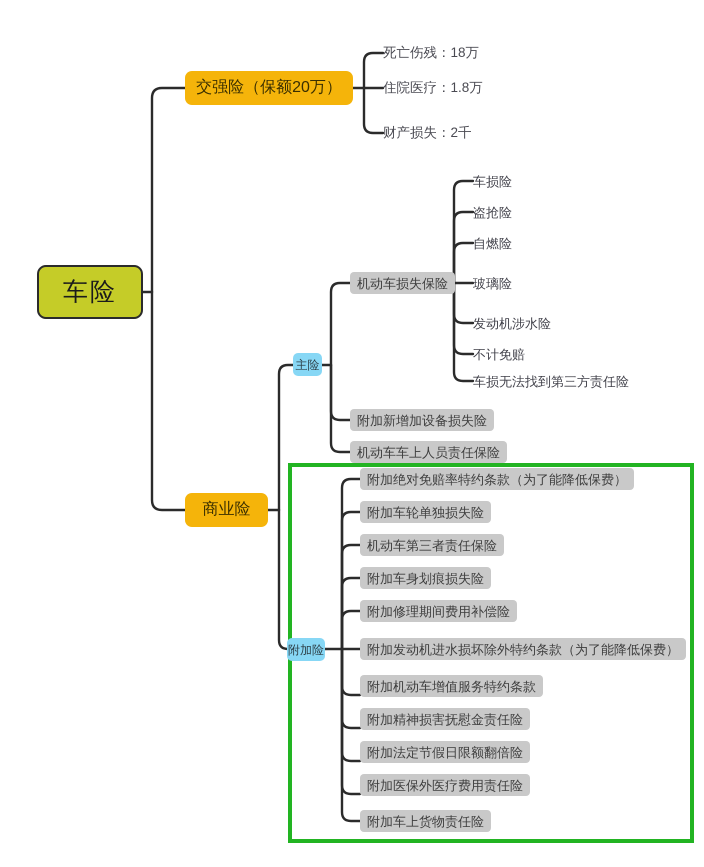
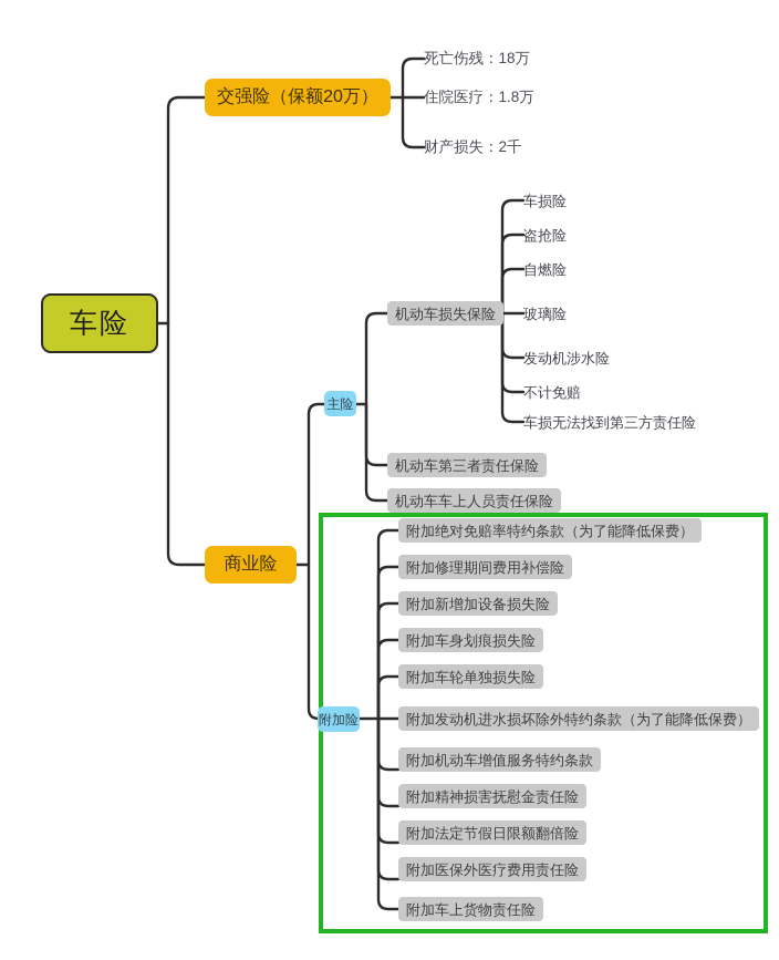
  车险
  交强险（保额20万）
  死亡伤残：18万
  住院医疗：1.8万
  财产损失：2千
  商业险
  主险
  附加险
  机动车损失保险
- 附加新增加设备损失险
+ 机动车第三者责任保险
  机动车车上人员责任保险
  车损险
  盗抢险
  自燃险
  玻璃险
  发动机涉水险
  不计免赔
  车损无法找到第三方责任险
  附加绝对免赔率特约条款（为了能降低保费）
- 附加车轮单独损失险
+ 附加修理期间费用补偿险
- 机动车第三者责任保险
+ 附加新增加设备损失险
  附加车身划痕损失险
- 附加修理期间费用补偿险
+ 附加车轮单独损失险
  附加发动机进水损坏除外特约条款（为了能降低保费）
  附加机动车增值服务特约条款
  附加精神损害抚慰金责任险
  附加法定节假日限额翻倍险
  附加医保外医疗费用责任险
  附加车上货物责任险
